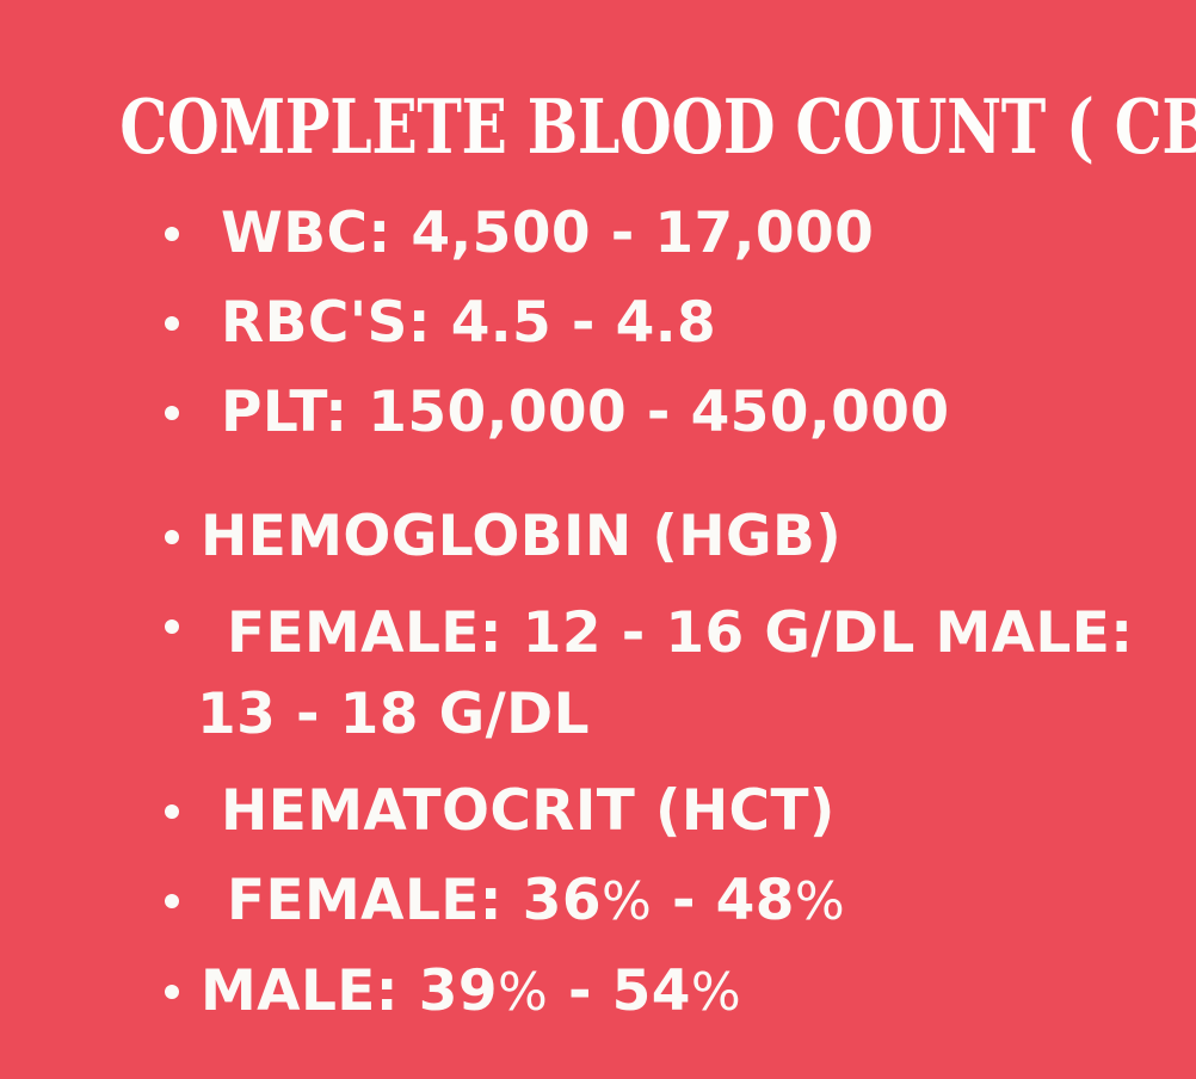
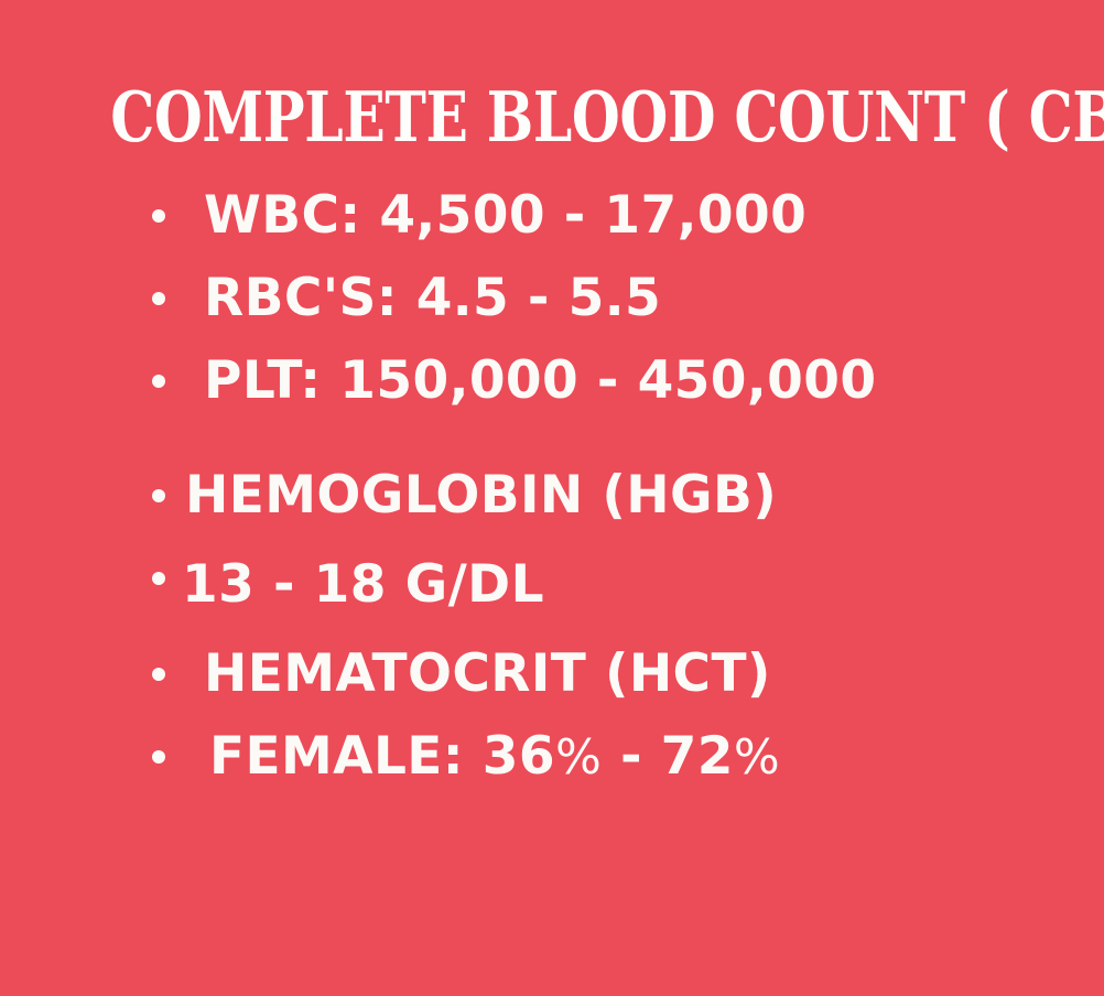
  COMPLETE BLOOD COUNT ( CB
  WBC: 4,500 - 17,000
- RBC'S: 4.5 - 4.8
+ RBC'S: 4.5 - 5.5
  PLT: 150,000 - 450,000
  HEMOGLOBIN (HGB)
- FEMALE: 12 - 16 G/DL MALE:
  13 - 18 G/DL
  HEMATOCRIT (HCT)
- FEMALE: 36% - 48%
+ FEMALE: 36% - 72%
- MALE: 39% - 54%
